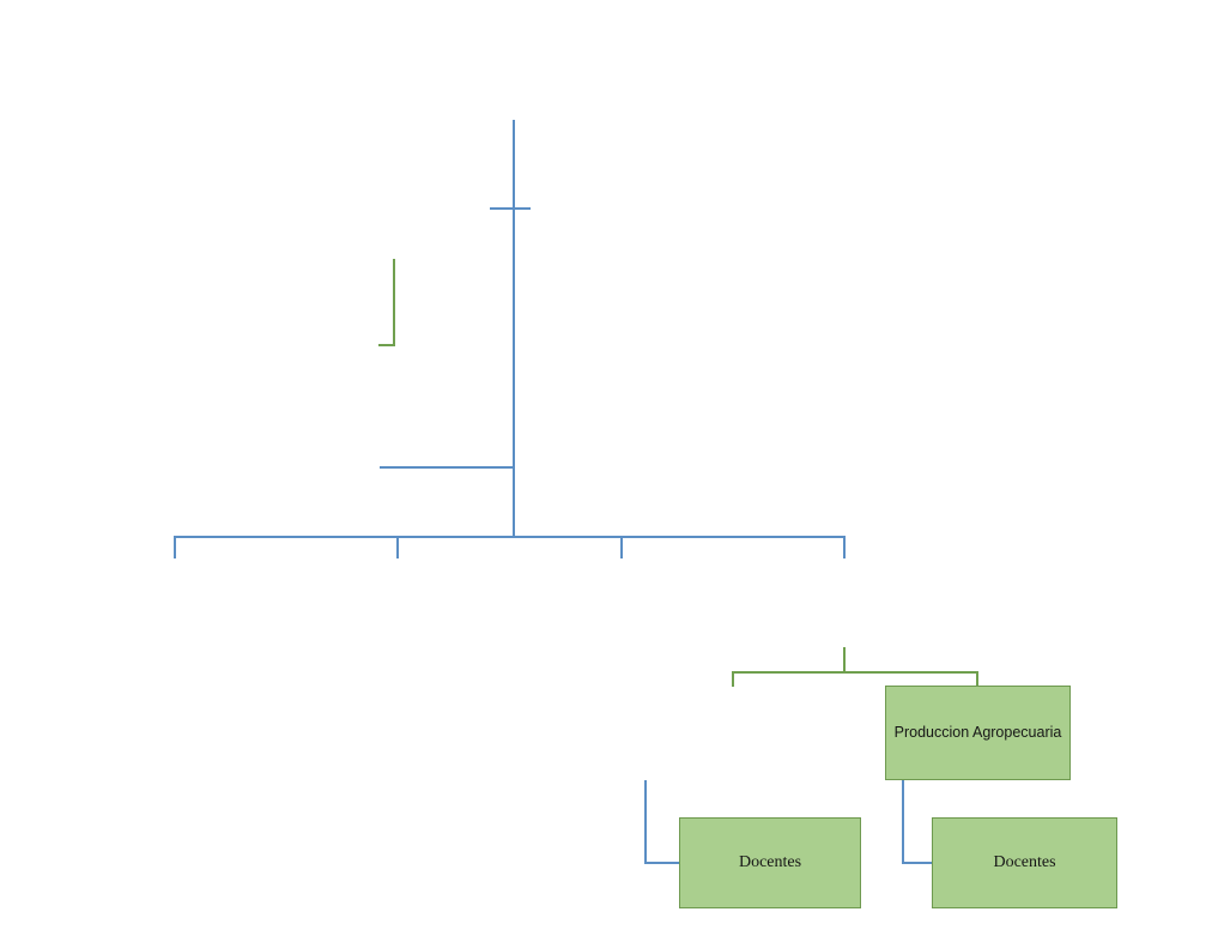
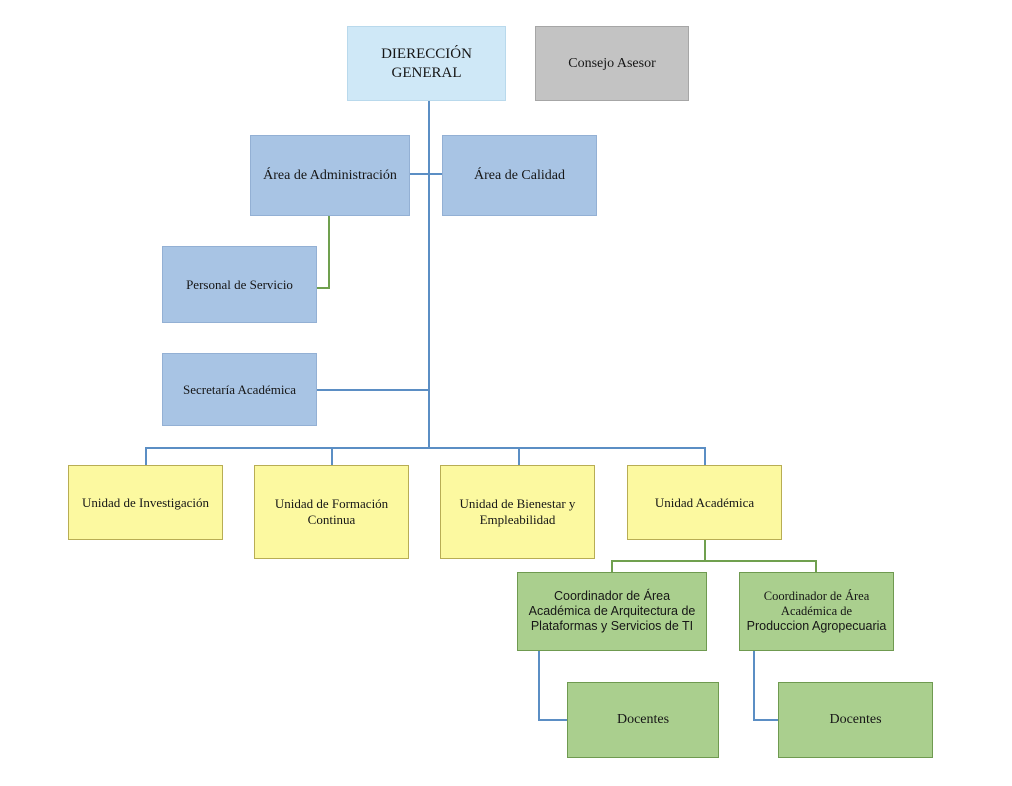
+ DIERECCIÓN GENERAL
+ Consejo Asesor
+ Área de Administración
+ Área de Calidad
+ Personal de Servicio
+ Secretaría Académica
+ Unidad de Investigación
+ Unidad de Formación Continua
+ Unidad de Bienestar y Empleabilidad
+ Unidad Académica
+ Coordinador de Área Académica de Arquitectura de Plataformas y Servicios de TI
+ Coordinador de Área Académica de
  Produccion Agropecuaria
  Docentes
  Docentes
